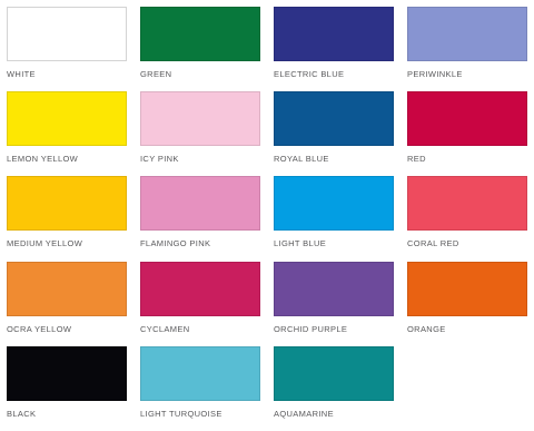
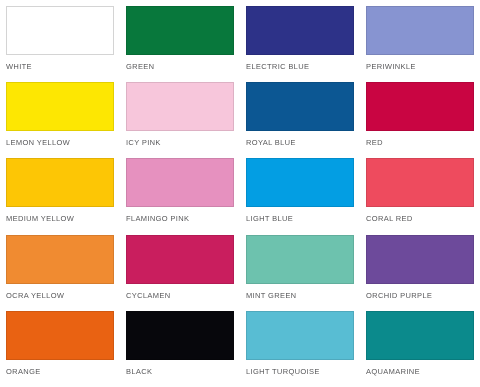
  WHITE
  GREEN
  ELECTRIC BLUE
  PERIWINKLE
  LEMON YELLOW
  ICY PINK
  ROYAL BLUE
  RED
  MEDIUM YELLOW
  FLAMINGO PINK
  LIGHT BLUE
  CORAL RED
  OCRA YELLOW
  CYCLAMEN
+ MINT GREEN
  ORCHID PURPLE
  ORANGE
  BLACK
  LIGHT TURQUOISE
  AQUAMARINE
